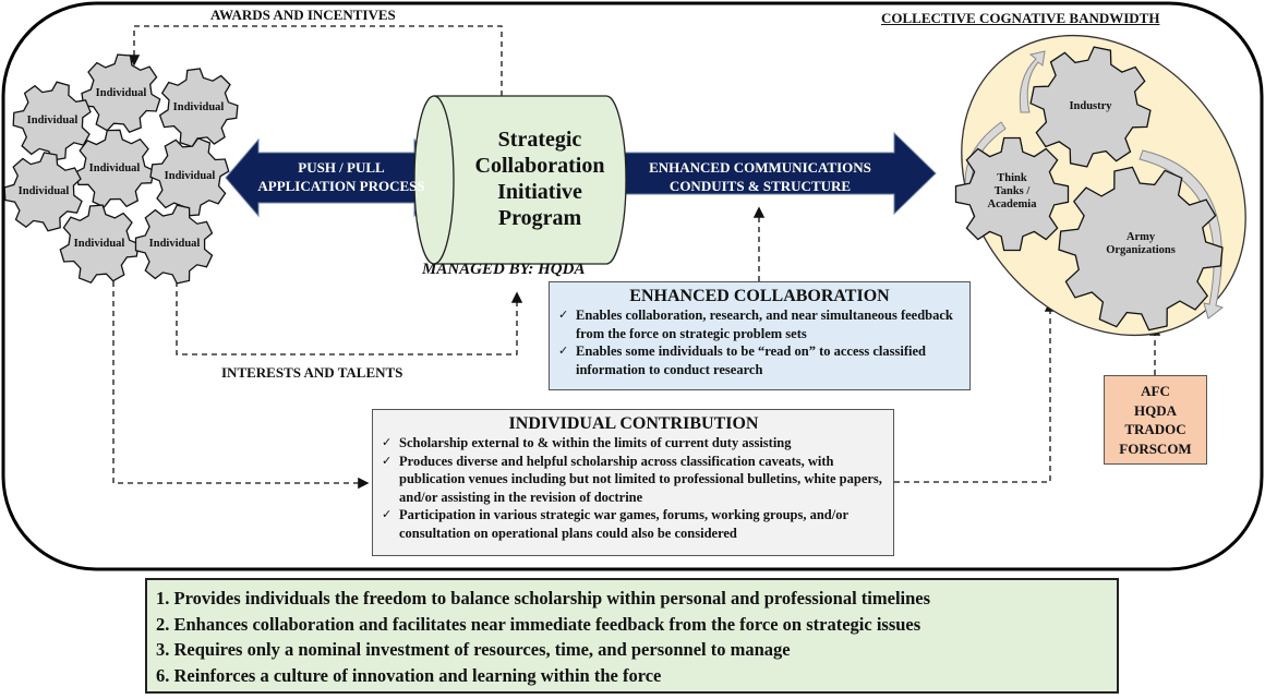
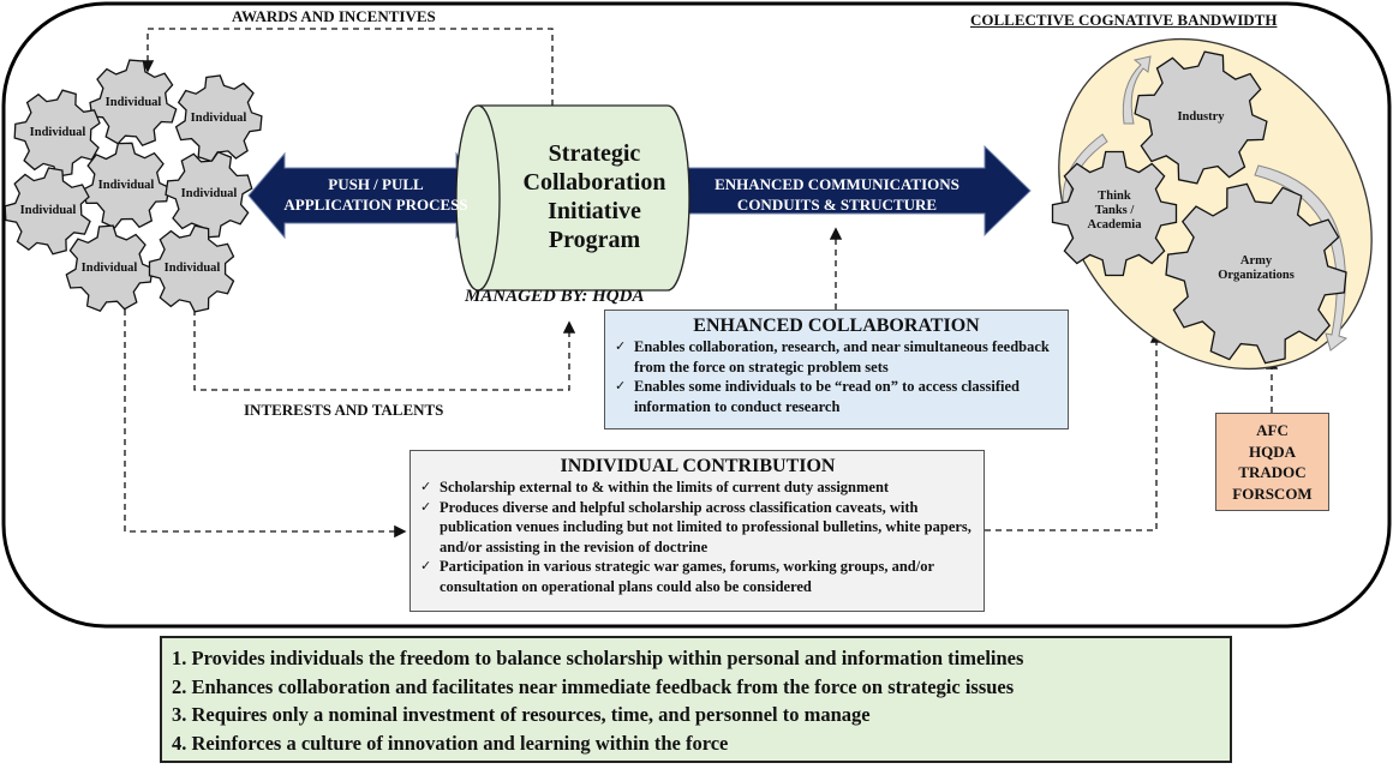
  AWARDS AND INCENTIVES
  INTERESTS AND TALENTS
  COLLECTIVE COGNATIVE BANDWIDTH
  Individual
  Individual
  Individual
  Individual
  Individual
  Individual
  Individual
  Individual
  PUSH / PULL
  APPLICATION PROCESS
  Strategic
  Collaboration
  Initiative
  Program
  MANAGED BY: HQDA
  ENHANCED COMMUNICATIONS
  CONDUITS & STRUCTURE
  Industry
  Think
  Tanks /
  Academia
  Army
  Organizations
  ENHANCED COLLABORATION
  ✓
  Enables collaboration, research, and near simultaneous feedback from the force on strategic problem sets
  ✓
  Enables some individuals to be “read on” to access classified information to conduct research
  INDIVIDUAL CONTRIBUTION
  ✓
- Scholarship external to & within the limits of current duty assisting
+ Scholarship external to & within the limits of current duty assignment
  ✓
  Produces diverse and helpful scholarship across classification caveats, with publication venues including but not limited to professional bulletins, white papers, and/or assisting in the revision of doctrine
  ✓
  Participation in various strategic war games, forums, working groups, and/or consultation on operational plans could also be considered
  AFC
  HQDA
  TRADOC
  FORSCOM
- 1. Provides individuals the freedom to balance scholarship within personal and professional timelines
+ 1. Provides individuals the freedom to balance scholarship within personal and information timelines
  2. Enhances collaboration and facilitates near immediate feedback from the force on strategic issues
  3. Requires only a nominal investment of resources, time, and personnel to manage
- 6. Reinforces a culture of innovation and learning within the force
+ 4. Reinforces a culture of innovation and learning within the force
